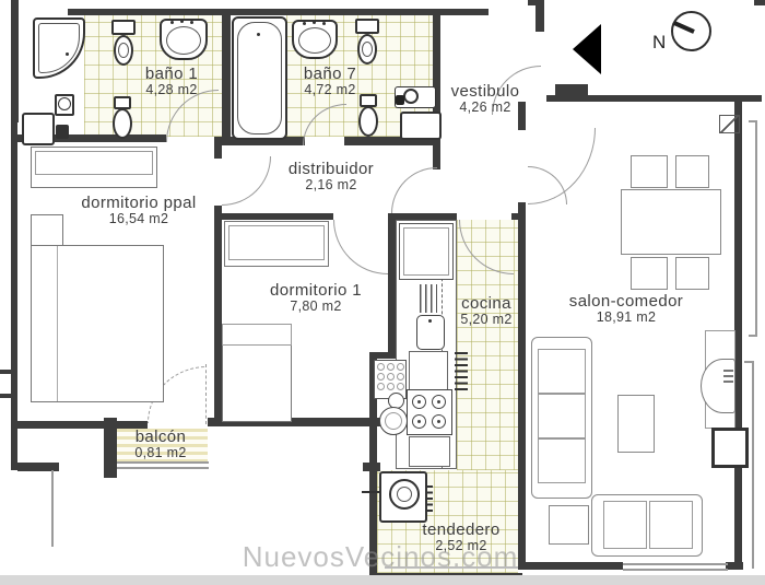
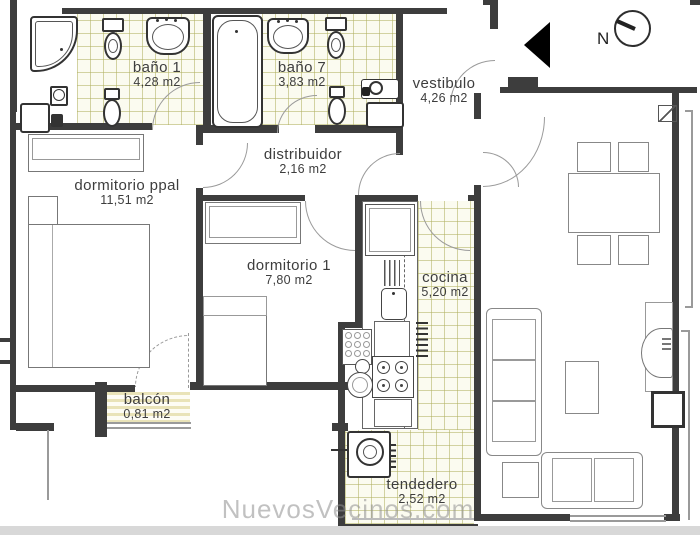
  N
  baño 1
  4,28 m2
  baño 7
- 4,72 m2
+ 3,83 m2
  vestibulo
  4,26 m2
  distribuidor
  2,16 m2
  dormitorio ppal
- 16,54 m2
+ 11,51 m2
  dormitorio 1
  7,80 m2
  cocina
  5,20 m2
- salon-comedor
- 18,91 m2
  balcón
  0,81 m2
  tendedero
  2,52 m2
  NuevosVecinos.com
